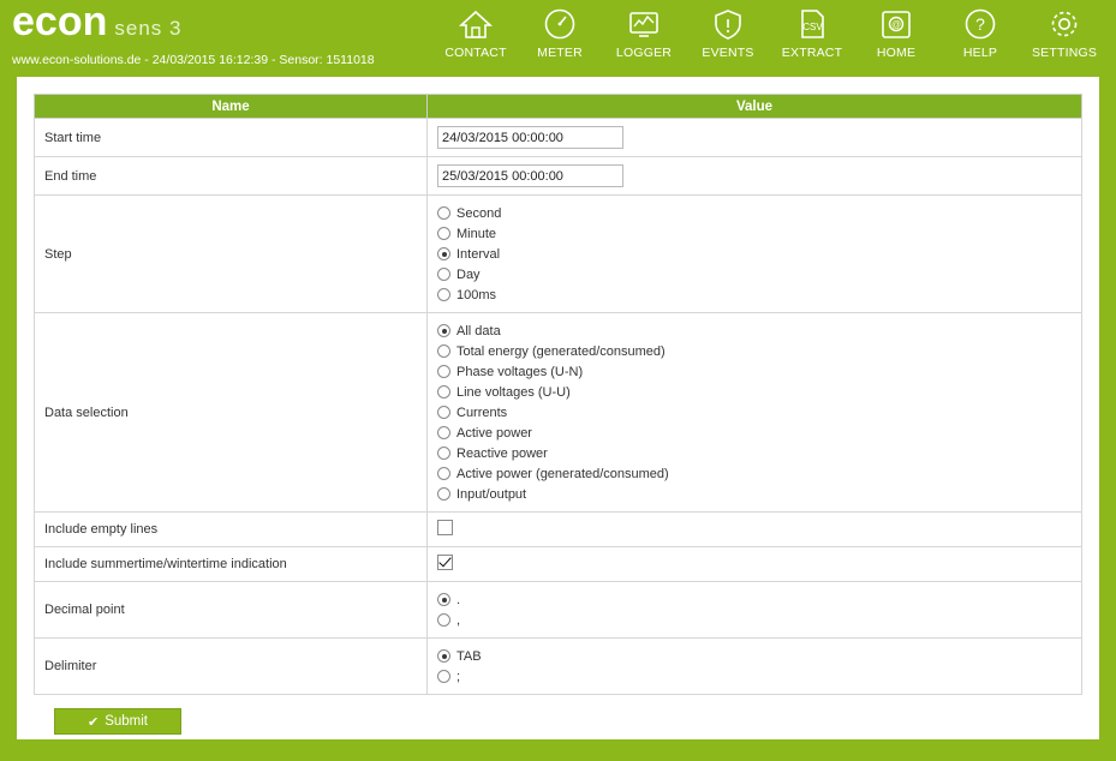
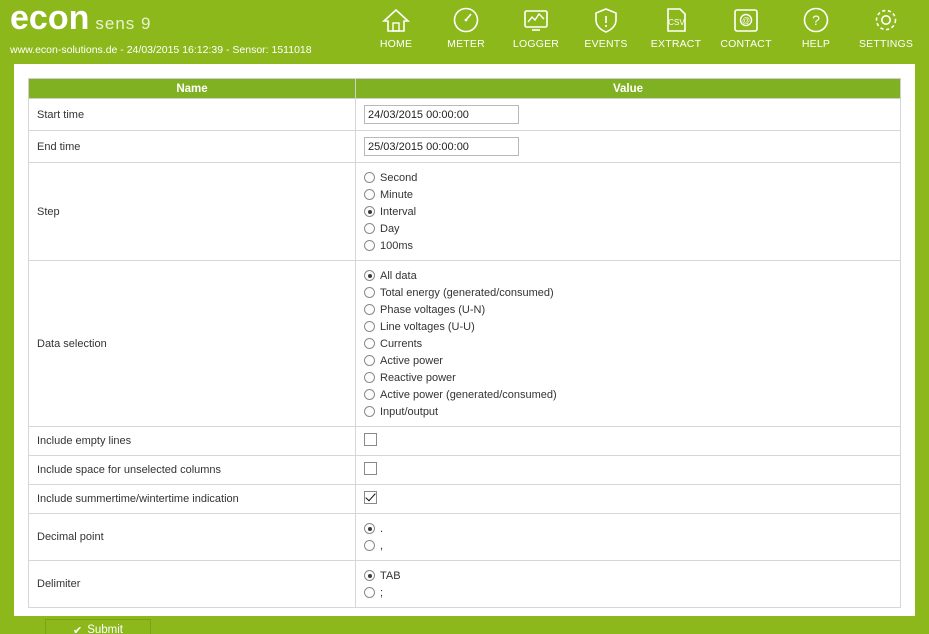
- econ sens 3
+ econ sens 9
  www.econ-solutions.de - 24/03/2015 16:12:39 - Sensor: 1511018
- CONTACT
+ HOME
  METER
  LOGGER
  EVENTS
  CSV
  EXTRACT
  @
- HOME
+ CONTACT
  ?
  HELP
  SETTINGS
  Name	Value
  Start time	24/03/2015 00:00:00
  End time	25/03/2015 00:00:00
  Step	Second Minute Interval Day 100ms
  Data selection	All data Total energy (generated/consumed) Phase voltages (U-N) Line voltages (U-U) Currents Active power Reactive power Active power (generated/consumed) Input/output
  Include empty lines
+ Include space for unselected columns
  Include summertime/wintertime indication
  Decimal point	. ,
  Delimiter	TAB ;
  ✔
  Submit
